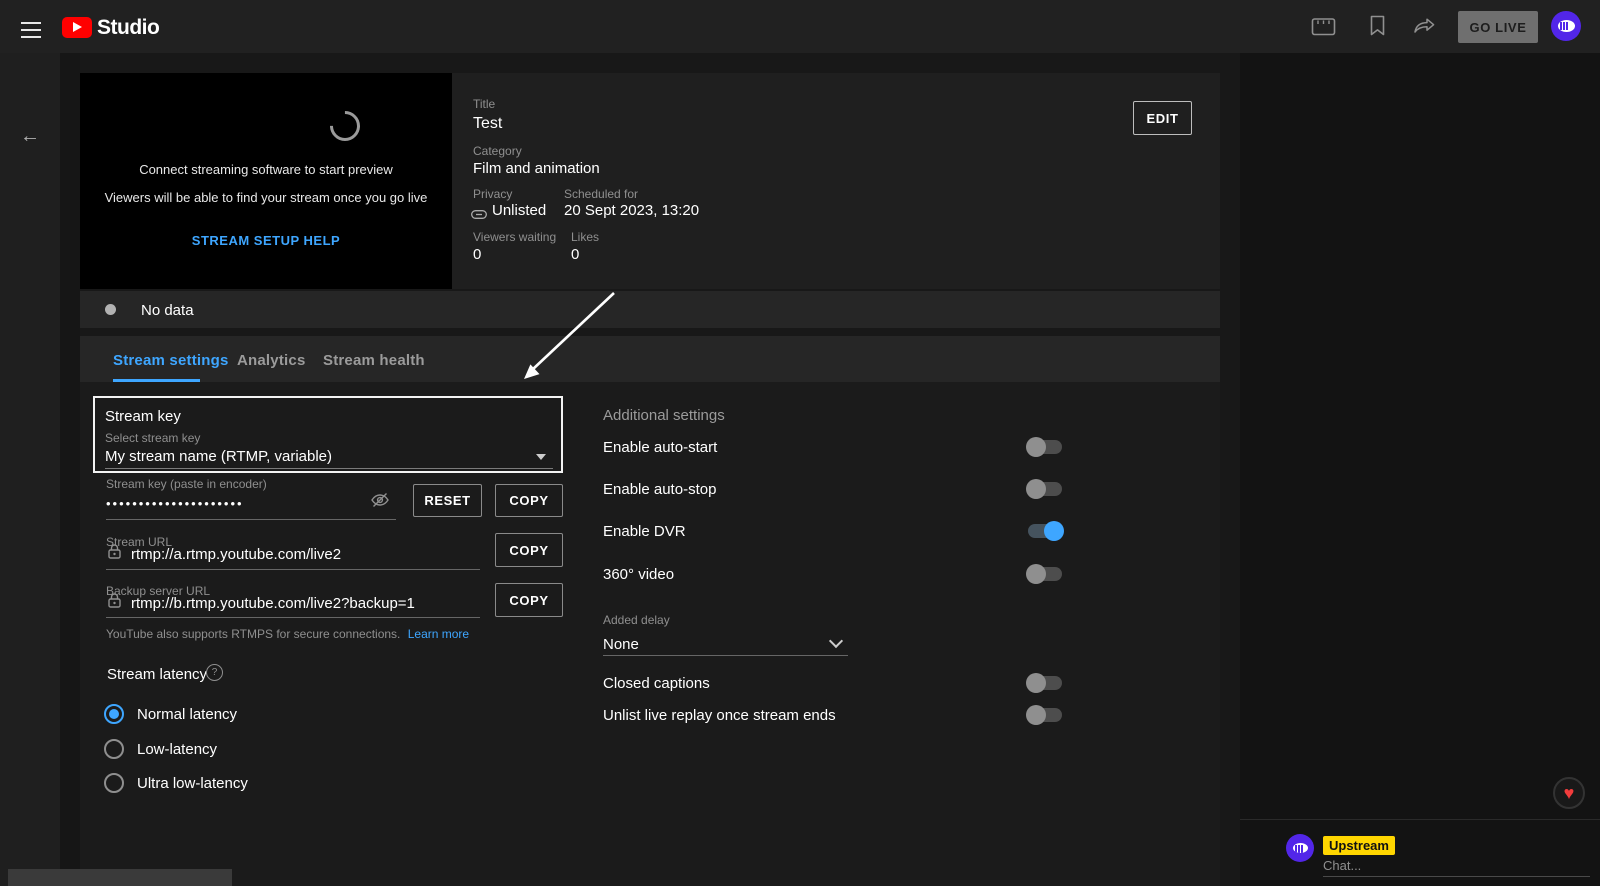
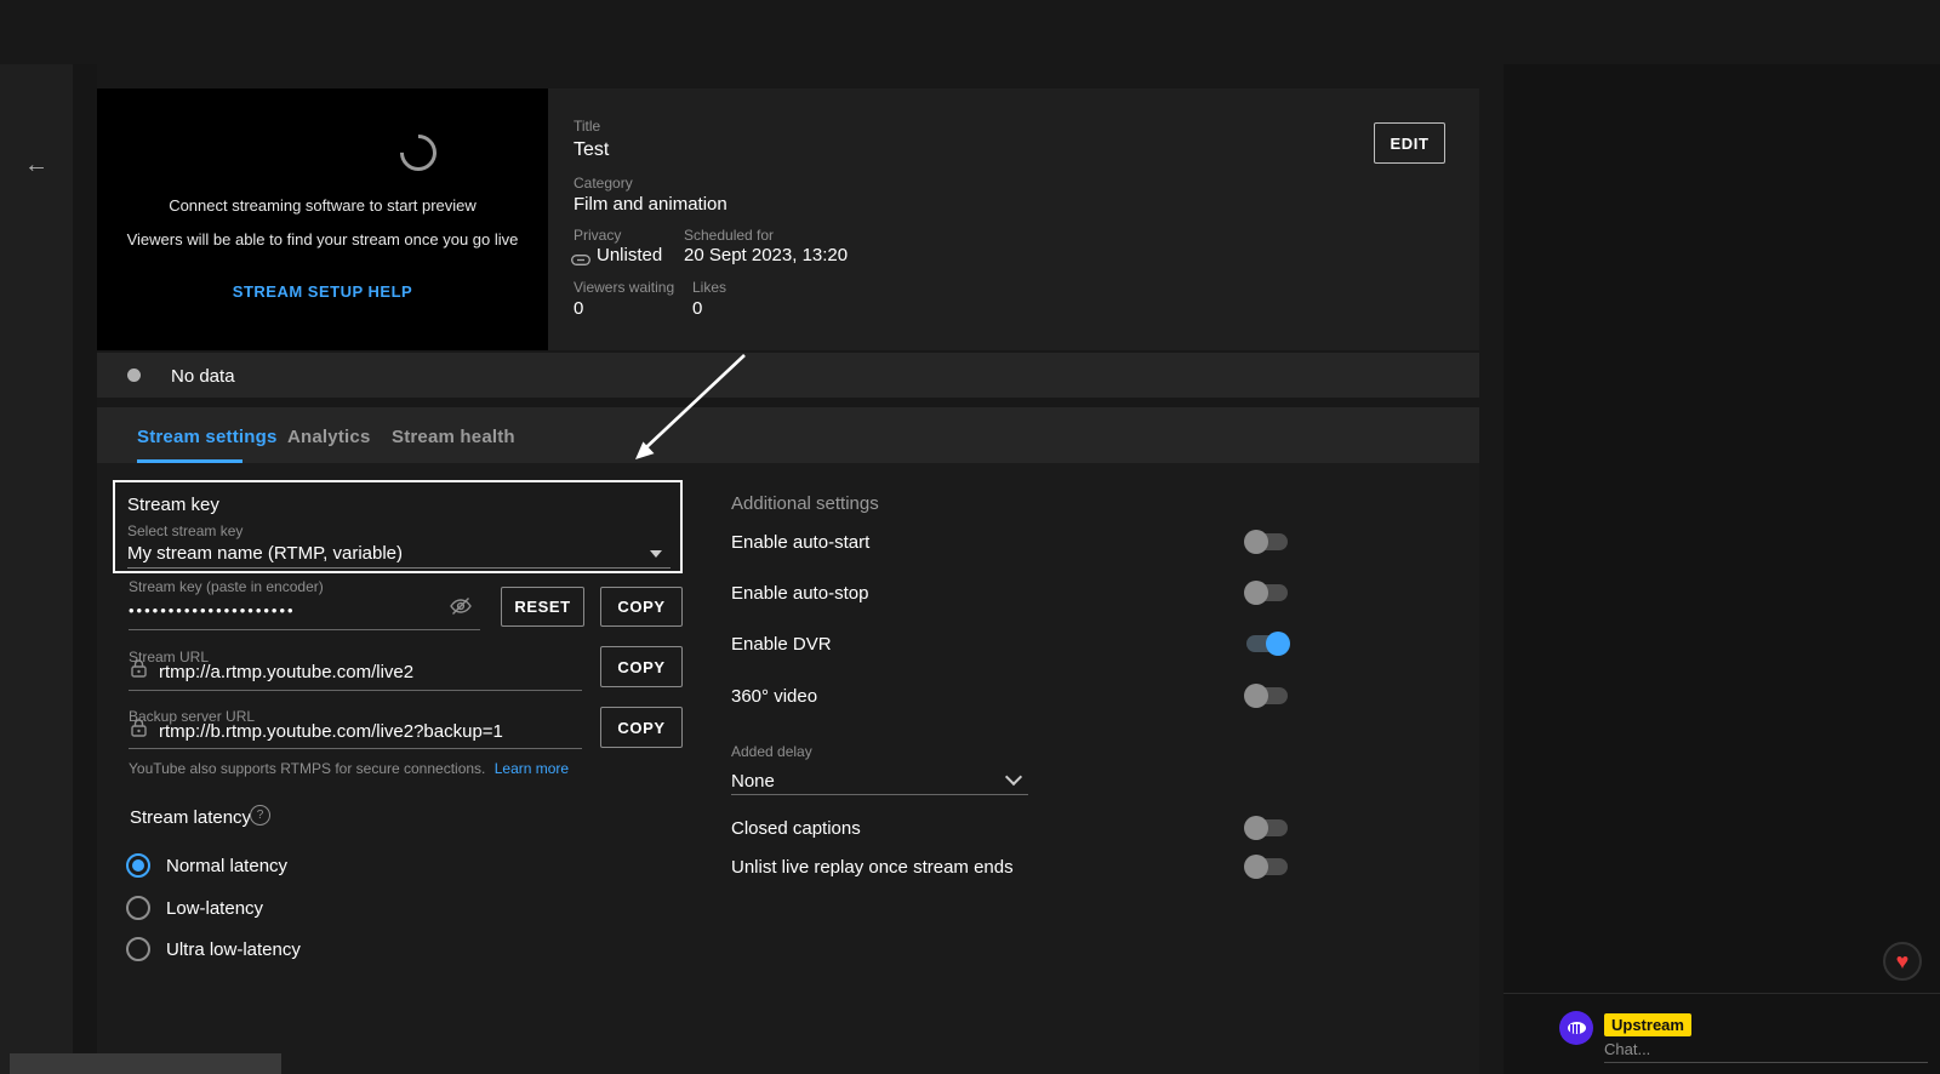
- Studio
- GO LIVE
  ←
  Connect streaming software to start preview
  Viewers will be able to find your stream once you go live
  STREAM SETUP HELP
  Title
  Test
  EDIT
  Category
  Film and animation
  Privacy
  Unlisted
  Scheduled for
  20 Sept 2023, 13:20
  Viewers waiting
  0
  Likes
  0
  No data
  Stream settings
  Analytics
  Stream health
  Stream key
  Select stream key
  My stream name (RTMP, variable)
  Stream key (paste in encoder)
  •••••••••••••••••••••
  RESET
  COPY
  Stream URL
  rtmp://a.rtmp.youtube.com/live2
  COPY
  Backup server URL
  rtmp://b.rtmp.youtube.com/live2?backup=1
  COPY
  YouTube also supports RTMPS for secure connections. Learn more
  Stream latency
  ?
  Normal latency
  Low-latency
  Ultra low-latency
  Additional settings
  Enable auto-start
  Enable auto-stop
  Enable DVR
  360° video
  Added delay
  None
  Closed captions
  Unlist live replay once stream ends
  ♥
  Upstream
  Chat...
